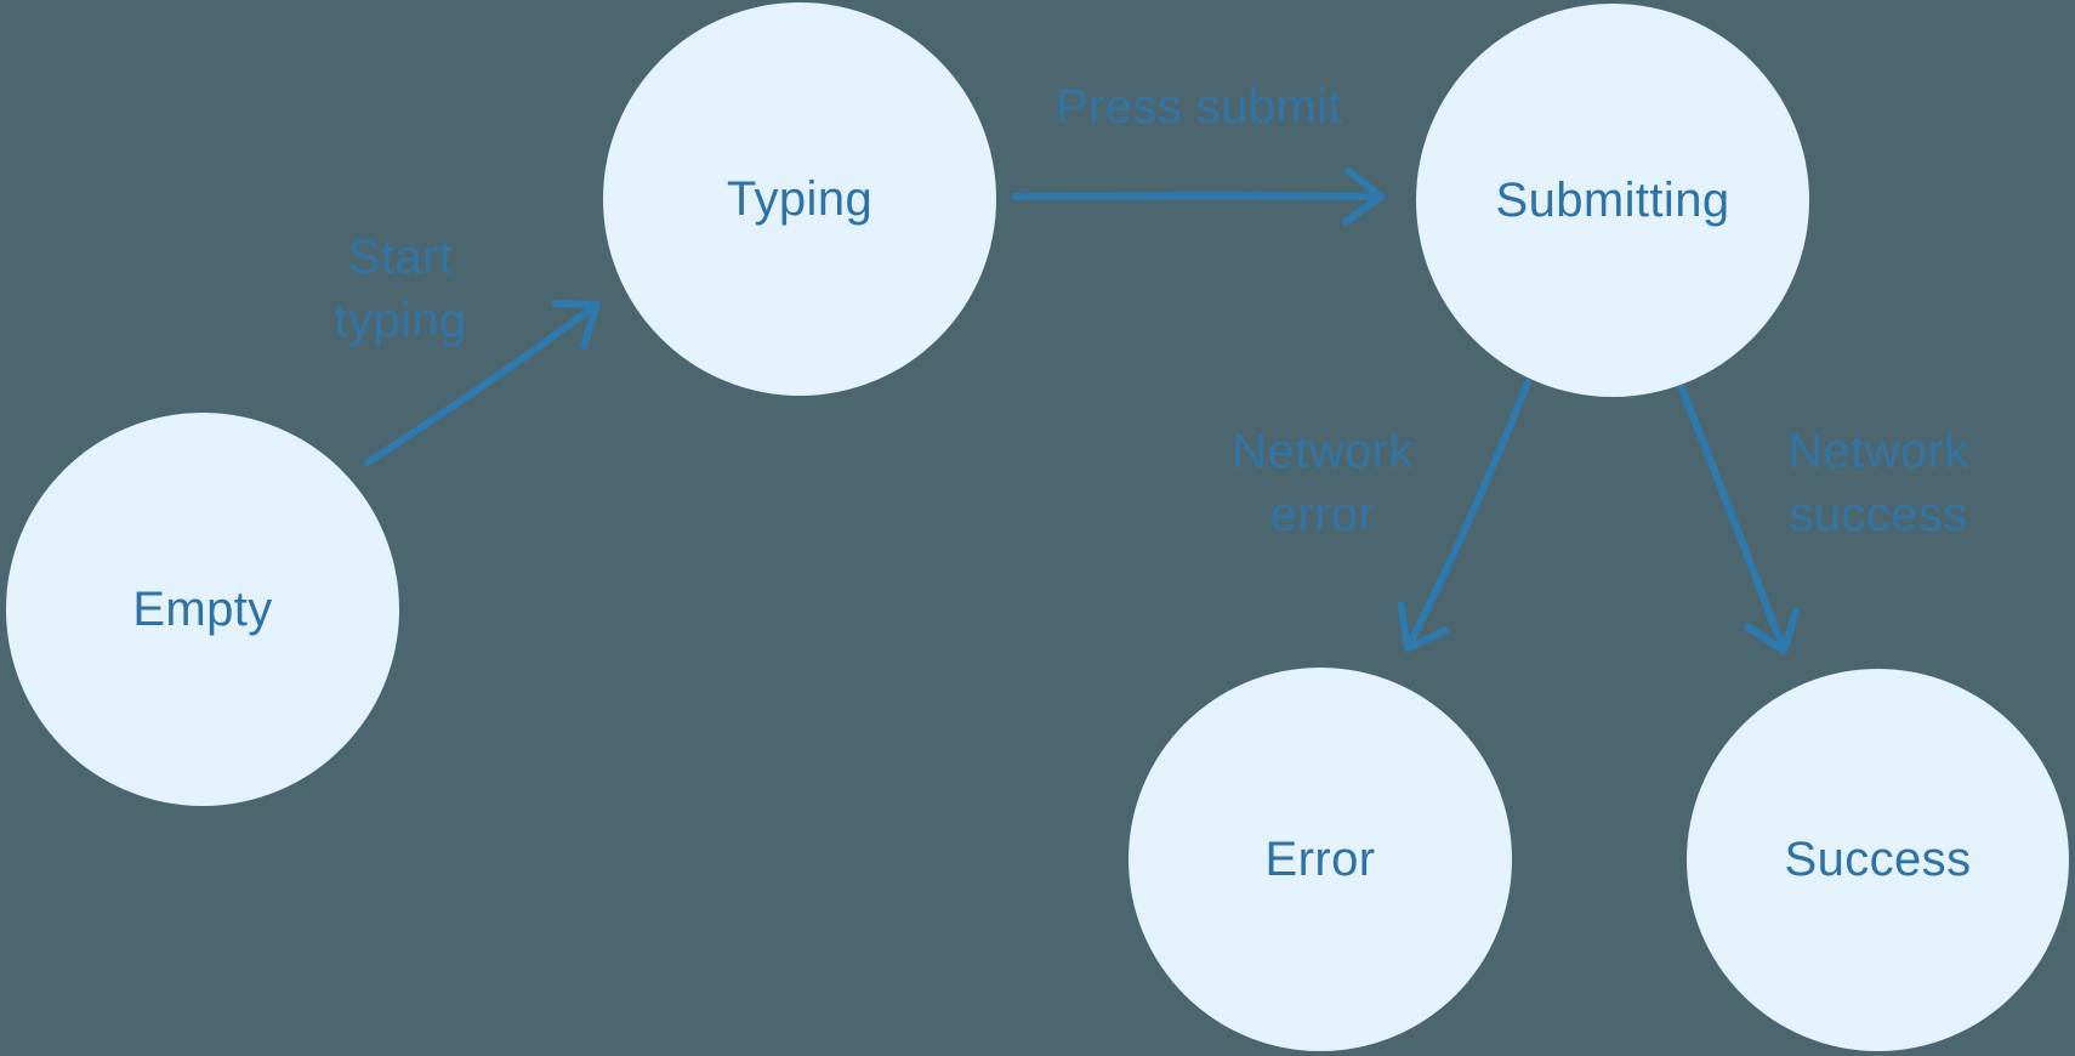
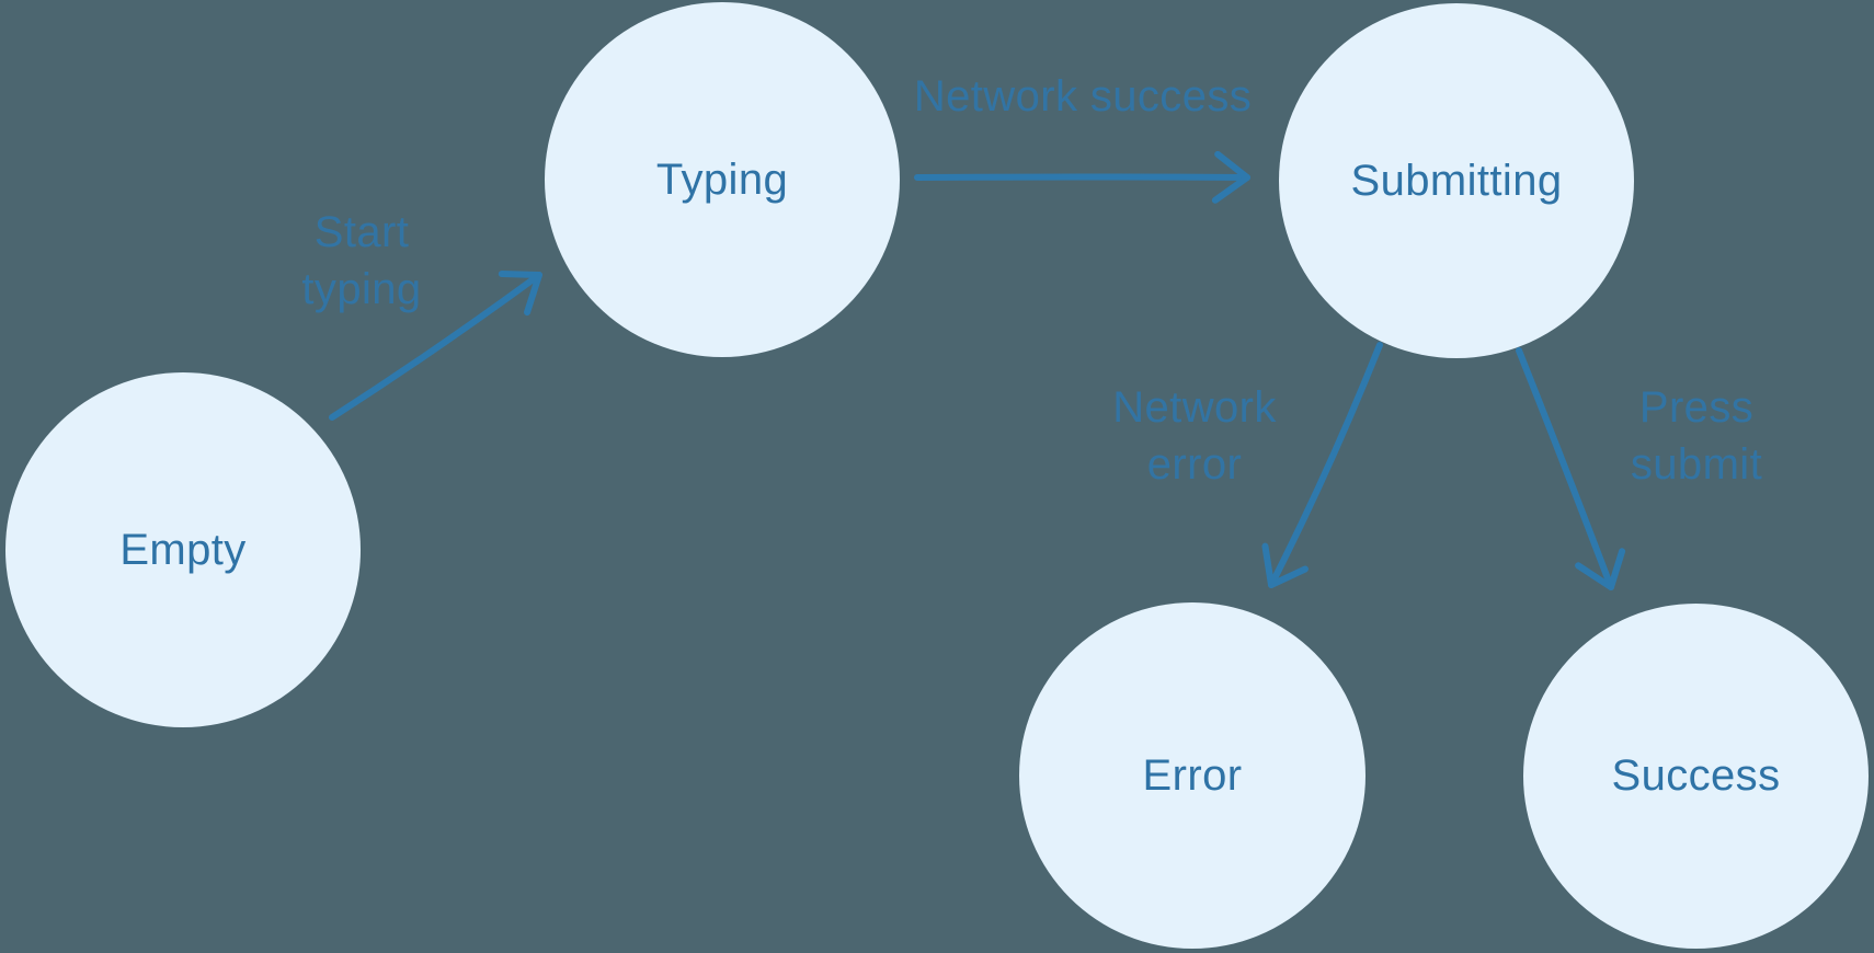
  Empty
  Typing
  Submitting
  Error
  Success
  Start typing
- Press submit
+ Network success
  Network error
- Network success
+ Press submit
